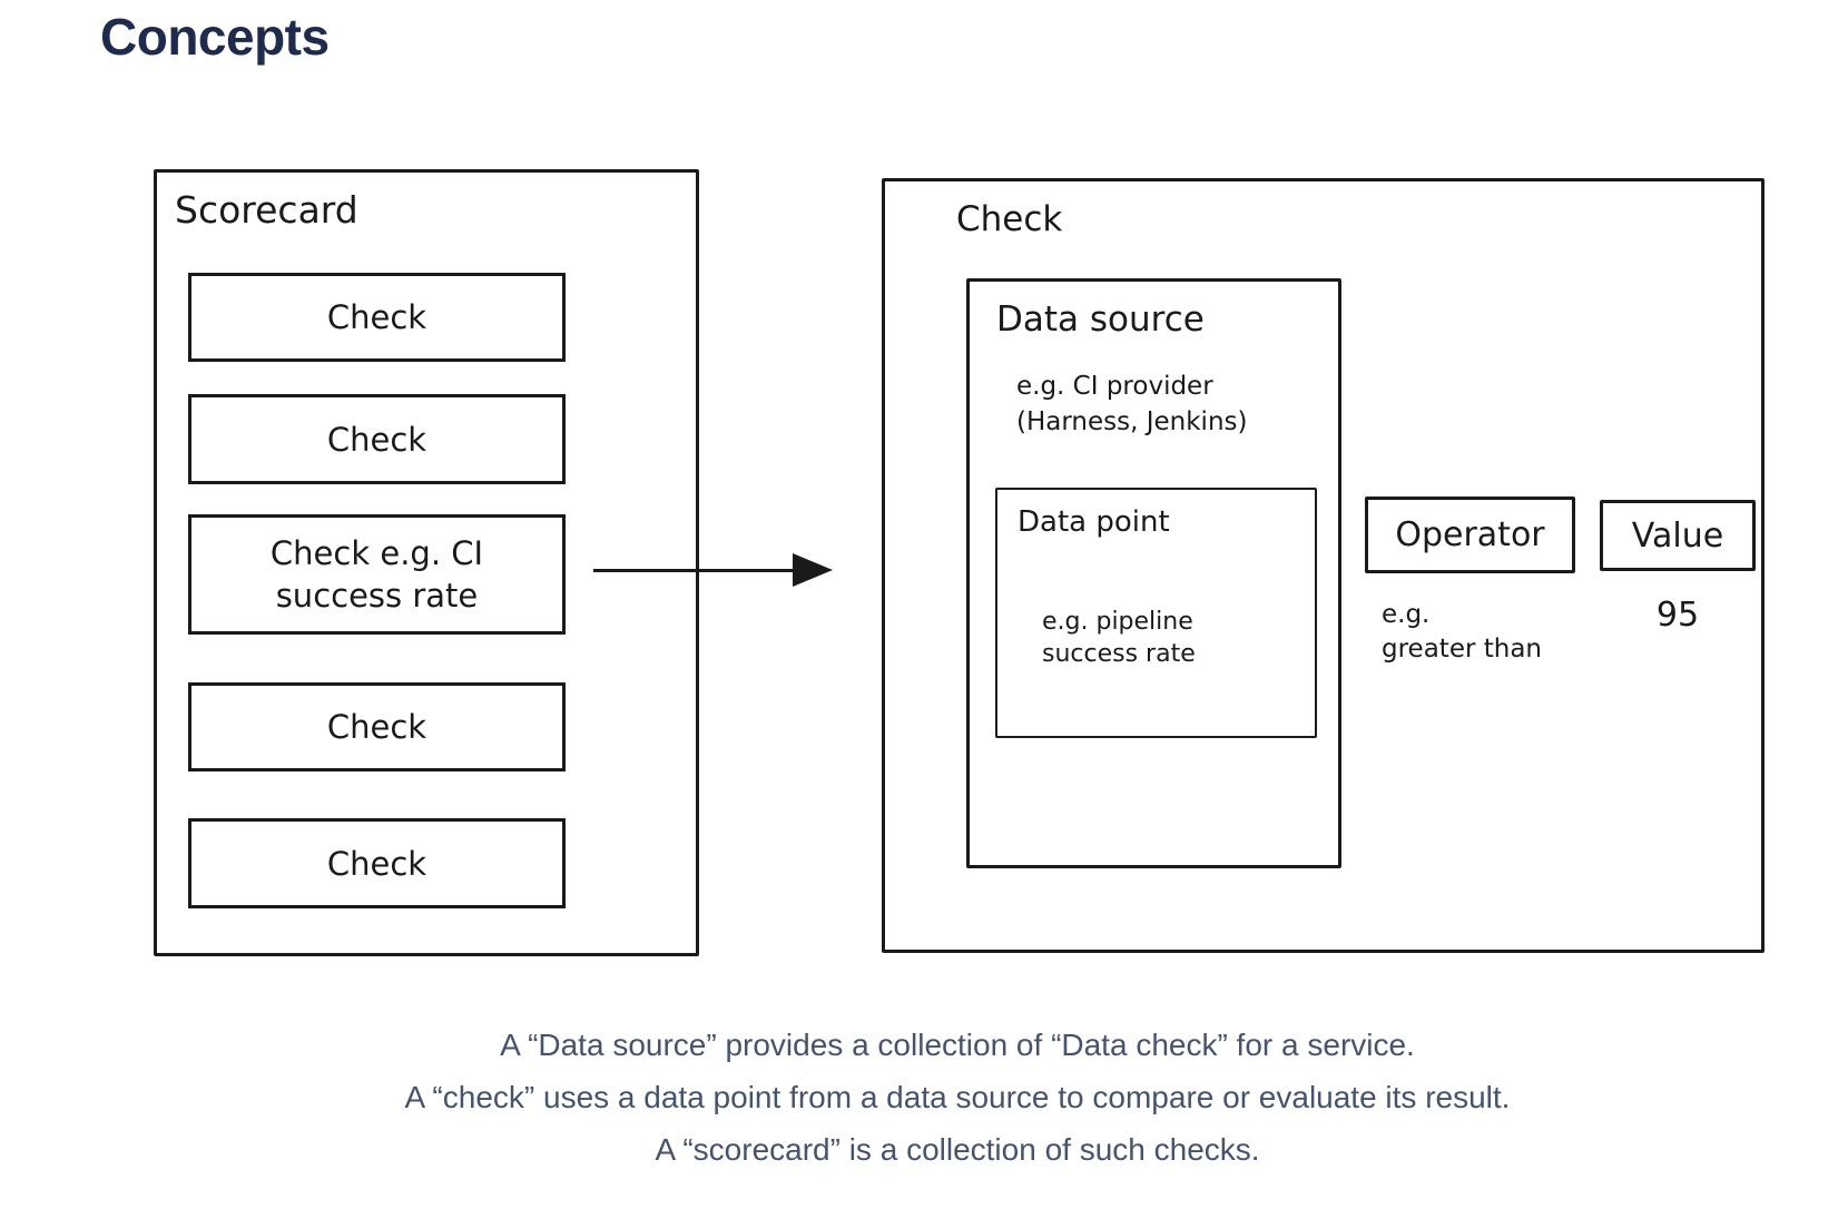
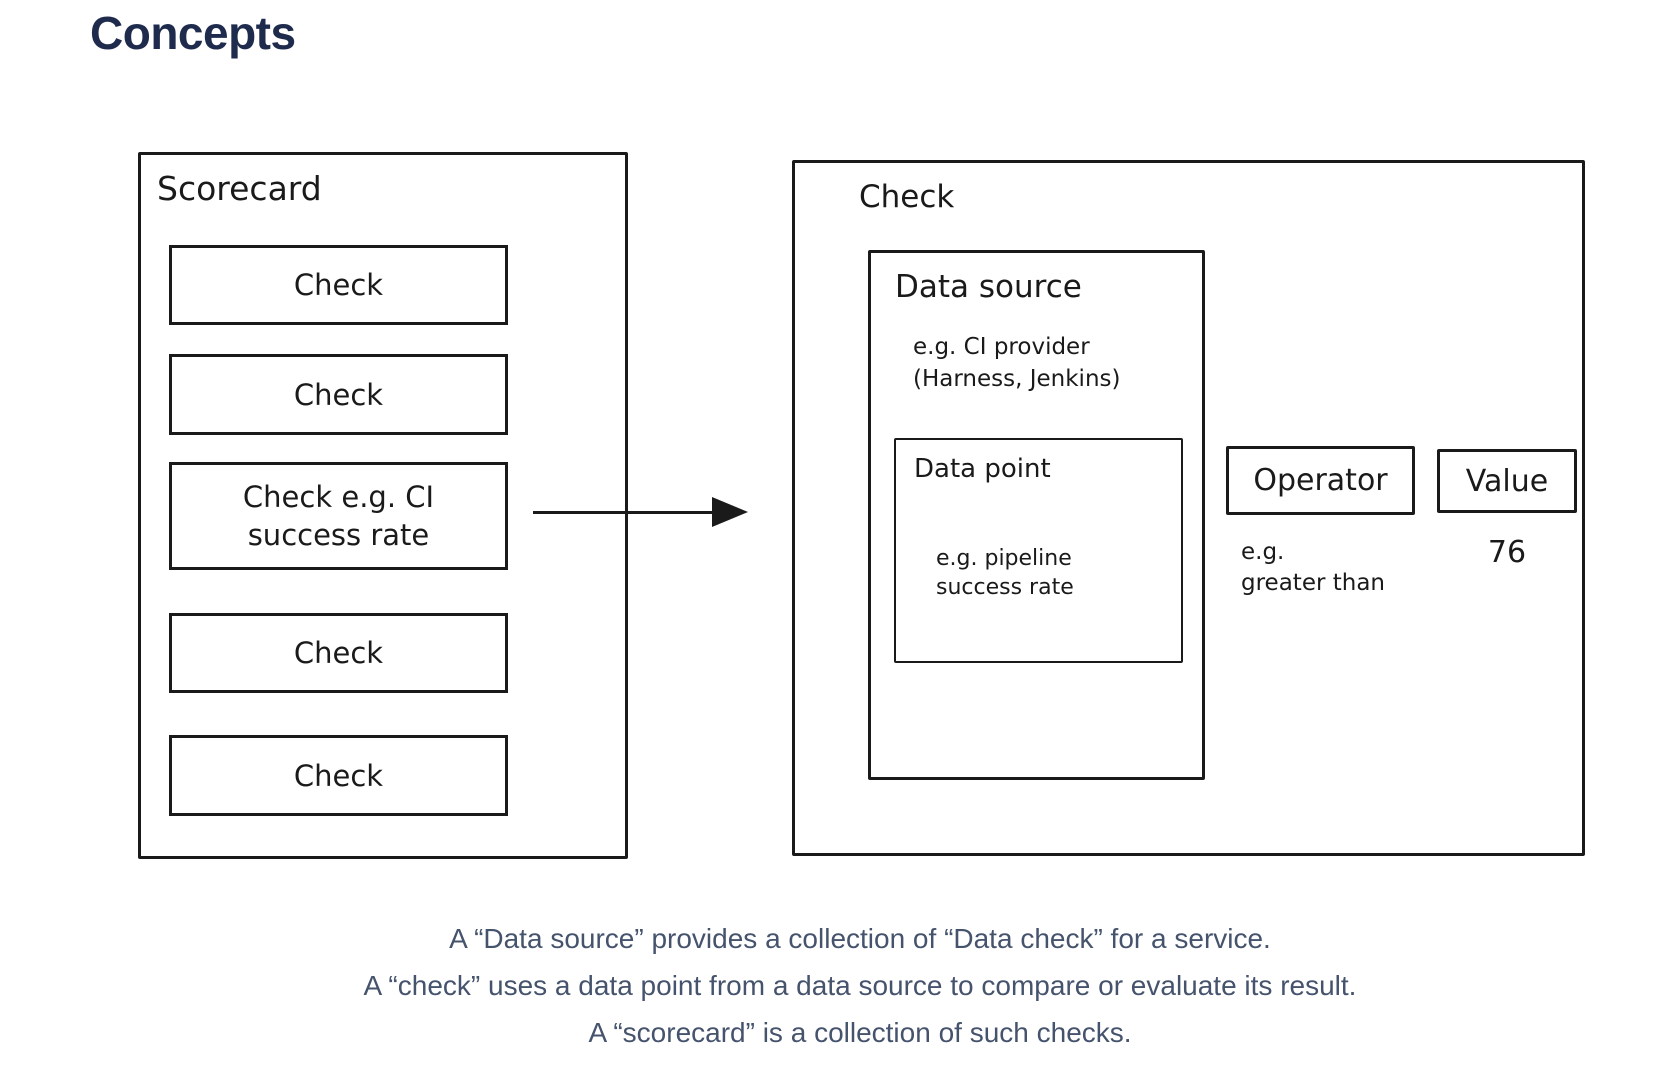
  Concepts
  Scorecard
  Check
  Check
  Check e.g. CI
  success rate
  Check
  Check
  Check
  Data source
  e.g. CI provider
  (Harness, Jenkins)
  Data point
  e.g. pipeline
  success rate
  Operator
  e.g.
  greater than
  Value
- 95
+ 76
  A “Data source” provides a collection of “Data check” for a service.
  A “check” uses a data point from a data source to compare or evaluate its result.
  A “scorecard” is a collection of such checks.
